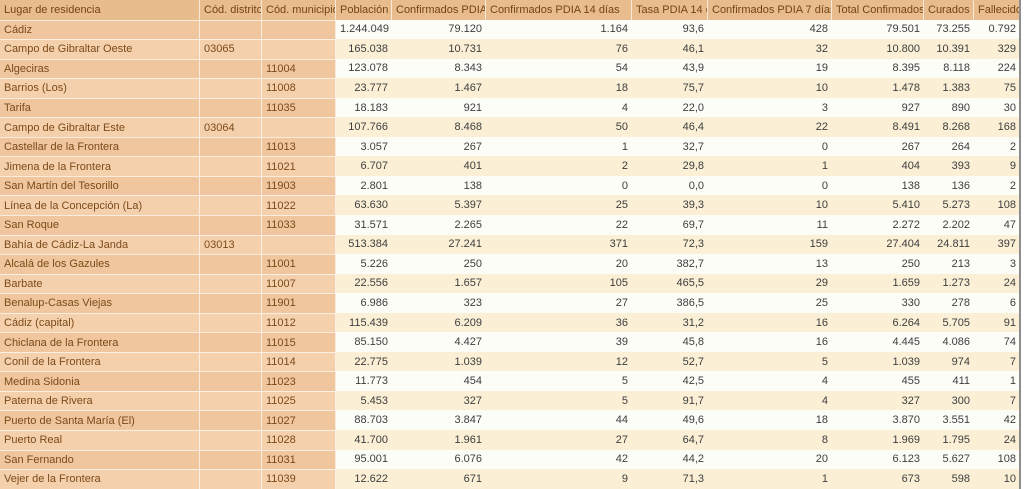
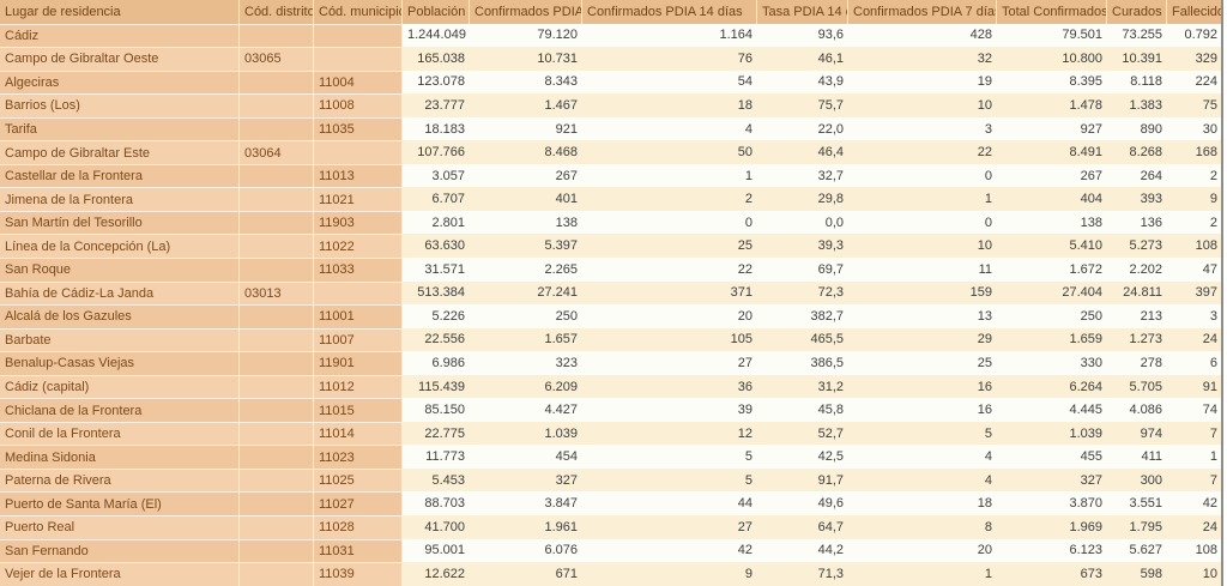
  Lugar de residencia	Cód. distrito	Cód. municipi	Población	Confirmados PDIA	Confirmados PDIA 14 días	Tasa PDIA 14	Confirmados PDIA 7 día	Total Confirmados	Curados	Fallecid
  Cádiz			1.244.049	79.120	1.164	93,6	428	79.501	73.255	0.792
  Campo de Gibraltar Oeste	03065		165.038	10.731	76	46,1	32	10.800	10.391	329
  Algeciras		11004	123.078	8.343	54	43,9	19	8.395	8.118	224
  Barrios (Los)		11008	23.777	1.467	18	75,7	10	1.478	1.383	75
  Tarifa		11035	18.183	921	4	22,0	3	927	890	30
  Campo de Gibraltar Este	03064		107.766	8.468	50	46,4	22	8.491	8.268	168
  Castellar de la Frontera		11013	3.057	267	1	32,7	0	267	264	2
  Jimena de la Frontera		11021	6.707	401	2	29,8	1	404	393	9
  San Martín del Tesorillo		11903	2.801	138	0	0,0	0	138	136	2
  Línea de la Concepción (La)		11022	63.630	5.397	25	39,3	10	5.410	5.273	108
- San Roque		11033	31.571	2.265	22	69,7	11	2.272	2.202	47
+ San Roque		11033	31.571	2.265	22	69,7	11	1.672	2.202	47
  Bahía de Cádiz-La Janda	03013		513.384	27.241	371	72,3	159	27.404	24.811	397
  Alcalá de los Gazules		11001	5.226	250	20	382,7	13	250	213	3
  Barbate		11007	22.556	1.657	105	465,5	29	1.659	1.273	24
  Benalup-Casas Viejas		11901	6.986	323	27	386,5	25	330	278	6
  Cádiz (capital)		11012	115.439	6.209	36	31,2	16	6.264	5.705	91
  Chiclana de la Frontera		11015	85.150	4.427	39	45,8	16	4.445	4.086	74
  Conil de la Frontera		11014	22.775	1.039	12	52,7	5	1.039	974	7
  Medina Sidonia		11023	11.773	454	5	42,5	4	455	411	1
  Paterna de Rivera		11025	5.453	327	5	91,7	4	327	300	7
  Puerto de Santa María (El)		11027	88.703	3.847	44	49,6	18	3.870	3.551	42
  Puerto Real		11028	41.700	1.961	27	64,7	8	1.969	1.795	24
  San Fernando		11031	95.001	6.076	42	44,2	20	6.123	5.627	108
  Vejer de la Frontera		11039	12.622	671	9	71,3	1	673	598	10
